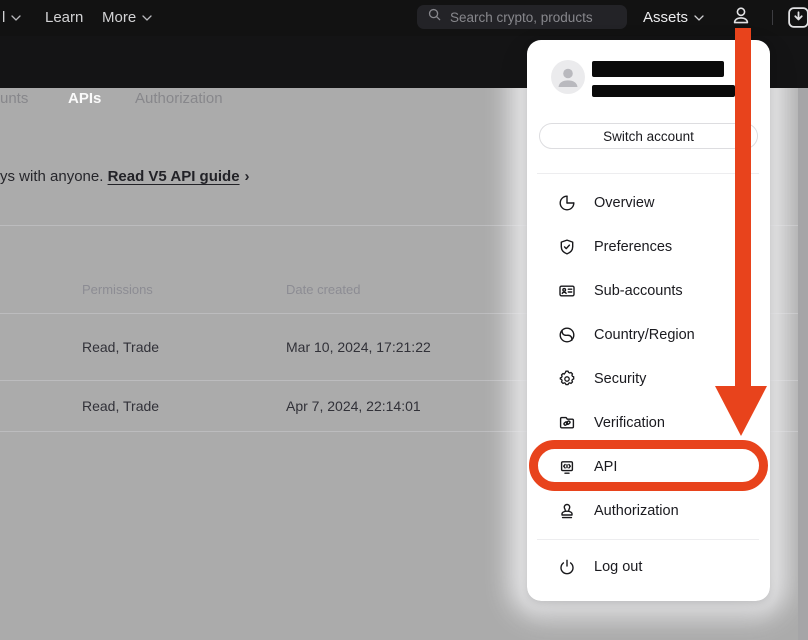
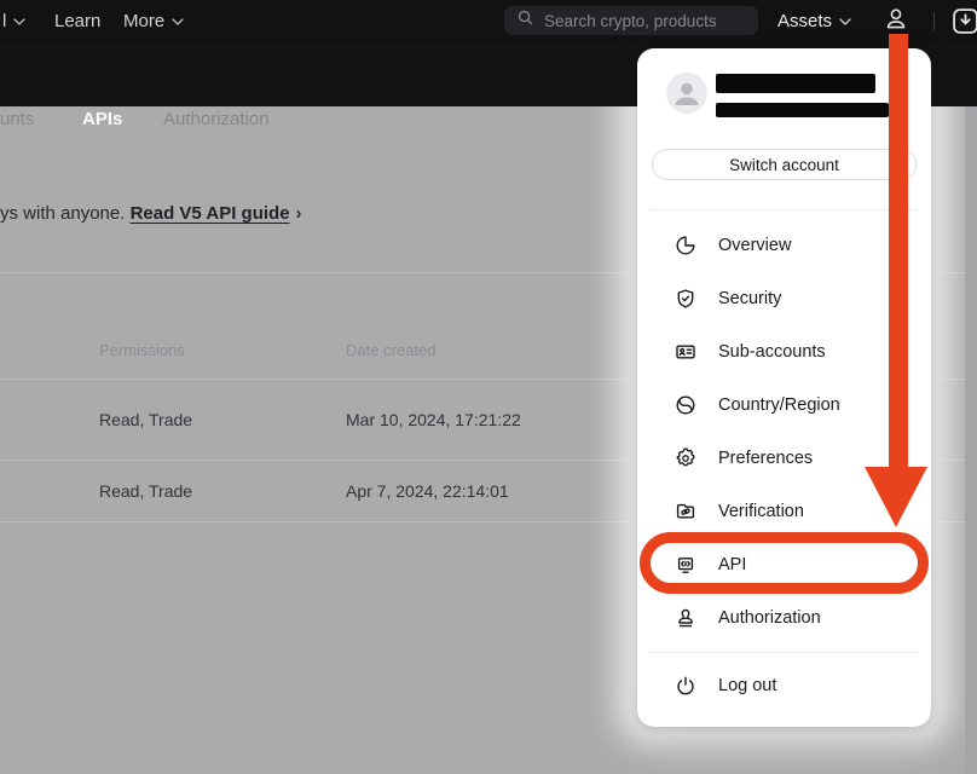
  ys with anyone. Read V5 API guide ›
  Permissions
  Date created
  Read, Trade
  Mar 10, 2024, 17:21:22
  Read, Trade
  Apr 7, 2024, 22:14:01
  l
  Learn
  More
  Search crypto, products
  Assets
  unts
  APIs
  Authorization
  Switch account
  Overview
- Preferences
+ Security
  Sub-accounts
  Country/Region
- Security
+ Preferences
  Verification
  API
  Authorization
  Log out
